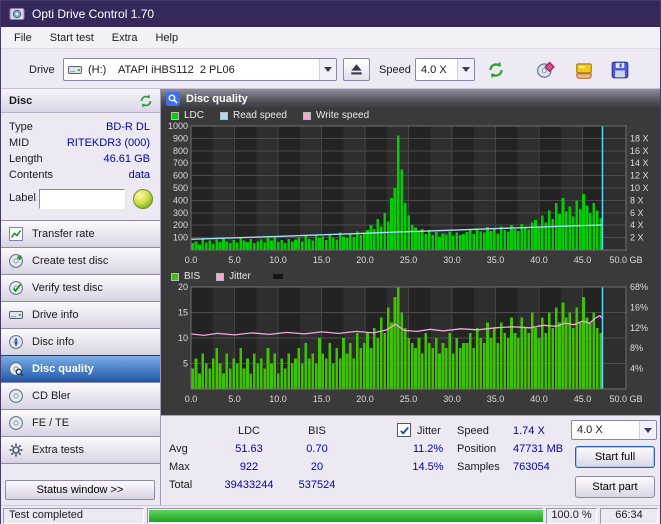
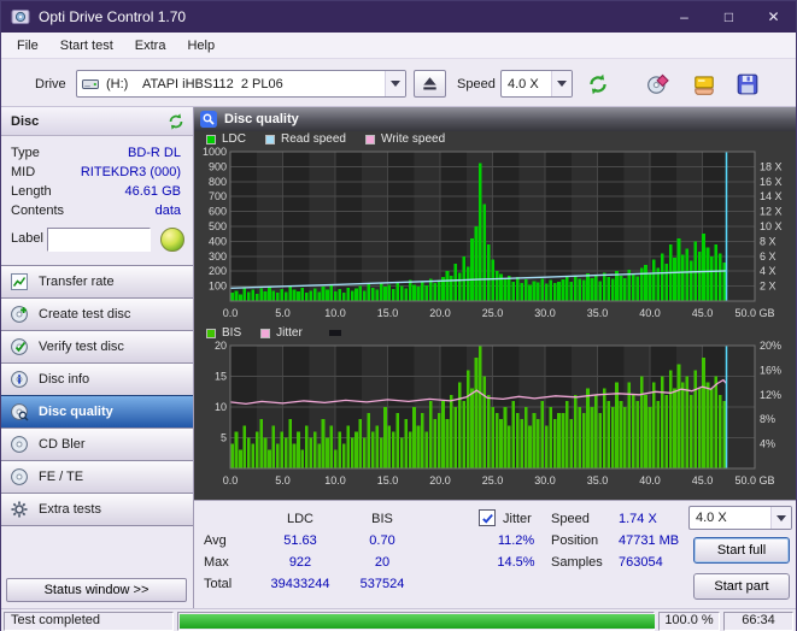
  Opti Drive Control 1.70
+ –
+ □
+ ✕
  File
  Start test
  Extra
  Help
  Drive
  (H:) ATAPI iHBS112 2 PL06
  Speed
  4.0 X
  Disc
  Type
  BD-R DL
  MID
  RITEKDR3 (000)
  Length
  46.61 GB
  Contents
  data
  Label
  Transfer rate
  Create test disc
  Verify test disc
- Drive info
  Disc info
  Disc quality
  CD Bler
  FE / TE
  Extra tests
  Status window >>
  Disc quality
  LDC
  Read speed
  Write speed
  1000
  900
  800
  700
  600
  500
  400
  300
  200
  100
  18 X
  16 X
  14 X
  12 X
  10 X
  8 X
  6 X
  4 X
  2 X
  0.0
  5.0
  10.0
  15.0
  20.0
  25.0
  30.0
  35.0
  40.0
  45.0
  50.0 GB
  BIS
  Jitter
  20
  15
  10
  5
- 68%
+ 20%
  16%
  12%
  8%
  4%
  0.0
  5.0
  10.0
  15.0
  20.0
  25.0
  30.0
  35.0
  40.0
  45.0
  50.0 GB
  LDC
  BIS
  Jitter
  Speed
  1.74 X
  Avg
  51.63
  0.70
  11.2%
  Position
  47731 MB
  Max
  922
  20
  14.5%
  Samples
  763054
  Total
  39433244
  537524
  4.0 X
  Start full
  Start part
  Test completed
  100.0 %
  66:34
